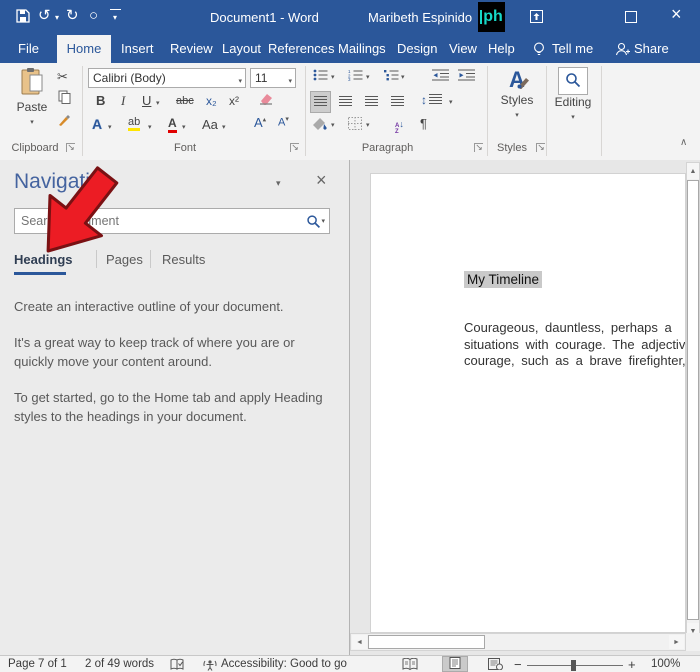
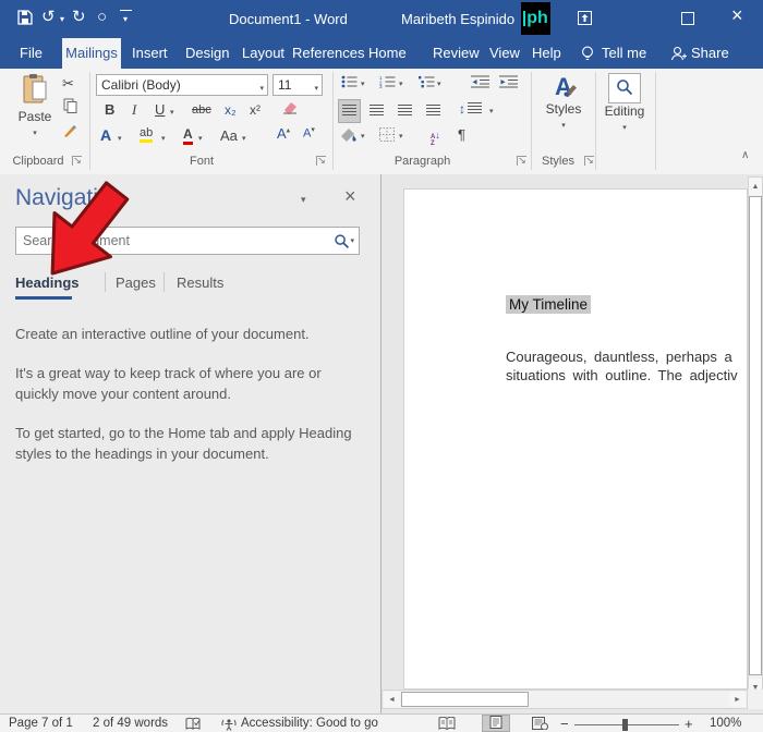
  ↺
  ▾
  ↻
  ○
  ▾
  Document1 - Word
  Maribeth Espinido
  ph
  ×
  File
- Home
+ Mailings
  Insert
- Review
+ Design
  Layout
  References
- Mailings
+ Home
- Design
+ Review
  View
  Help
  Tell me
  Share
  Paste
  ✂
  Clipboard
  ↘
  Calibri (Body)
  11
  B
  I
  U
  abc
  x₂
  x²
  A
  ab
  A
  Aa
  Font
  ↘
  ↕
  ↓
  ¶
  Paragraph
  ↘
  A
  Styles
  Styles
  ↘
  Editing
  ∧
  Navigat
  ▾
  ×
  Headings
  Pages
  Results
  Create an interactive outline of your document.
  It's a great way to keep track of where you are or quickly move your content around.
  To get started, go to the Home tab and apply Heading styles to the headings in your document.
  My Timeline
  Courageous, dauntless, perhaps a
- situations with courage. The adjectiv
+ situations with outline. The adjectiv
- courage, such as a brave firefighter,
  Page 7 of 1
  2 of 49 words
  Accessibility: Good to go
  −
  +
  100%
